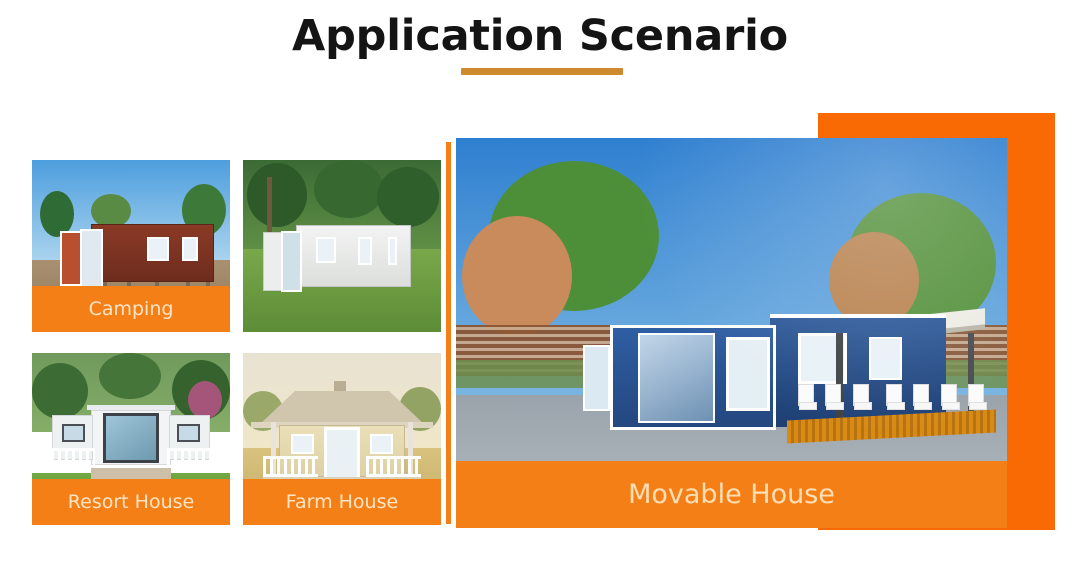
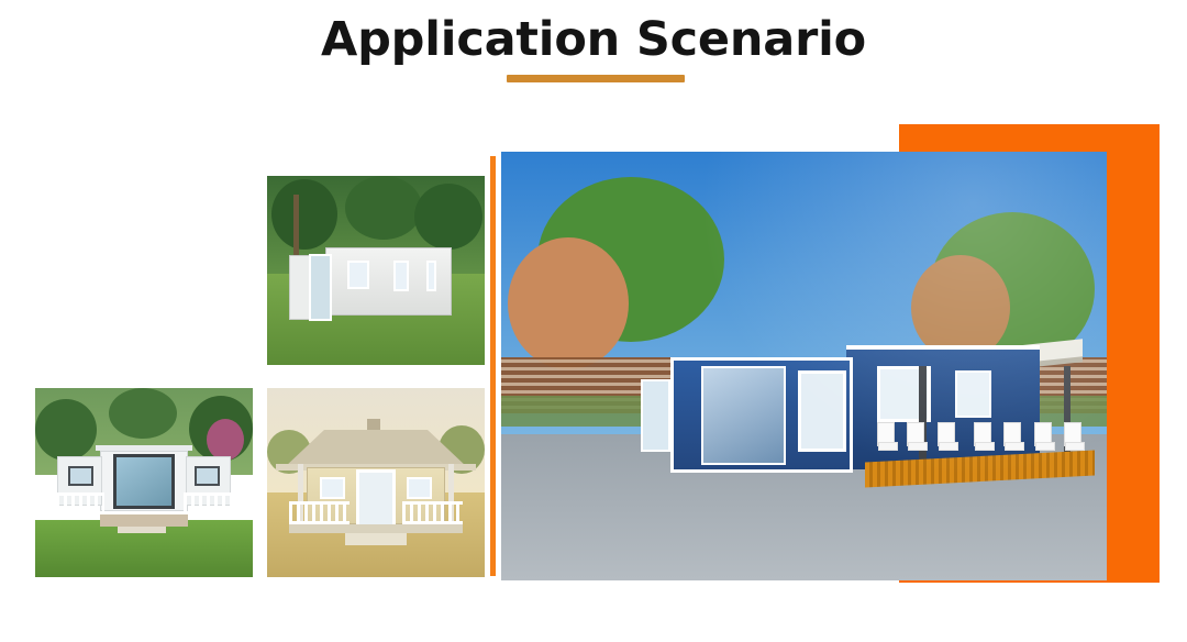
  Application Scenario
- Camping
- Resort House
- Farm House
- Movable House
